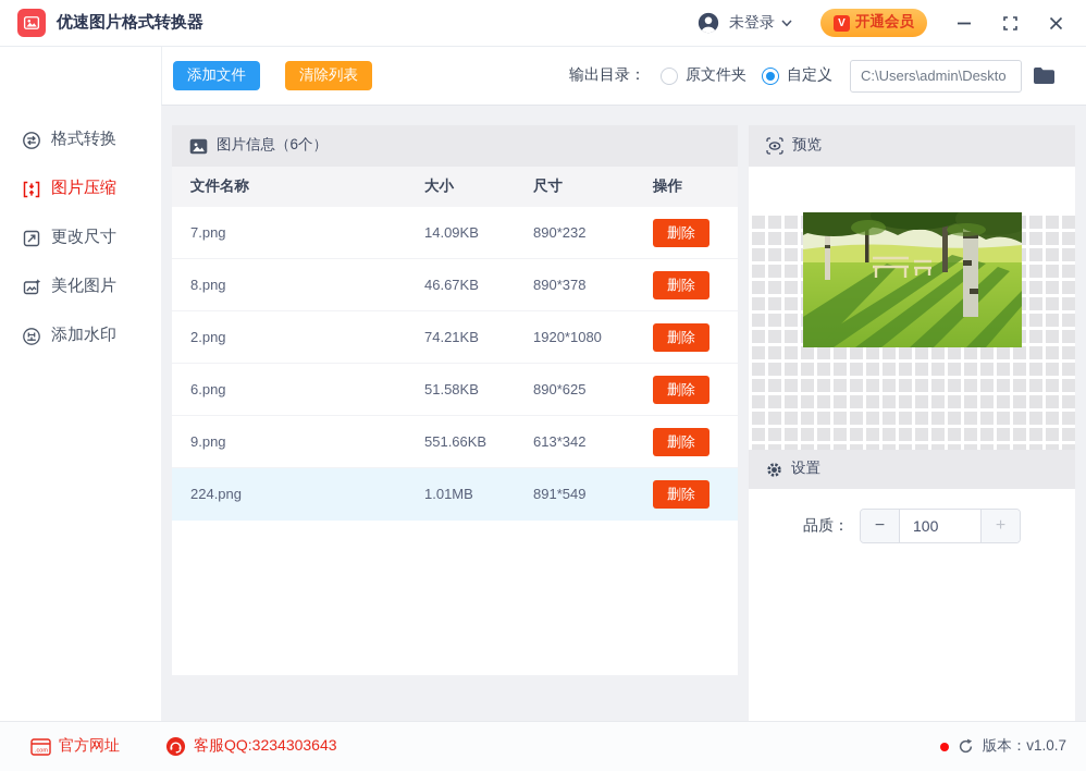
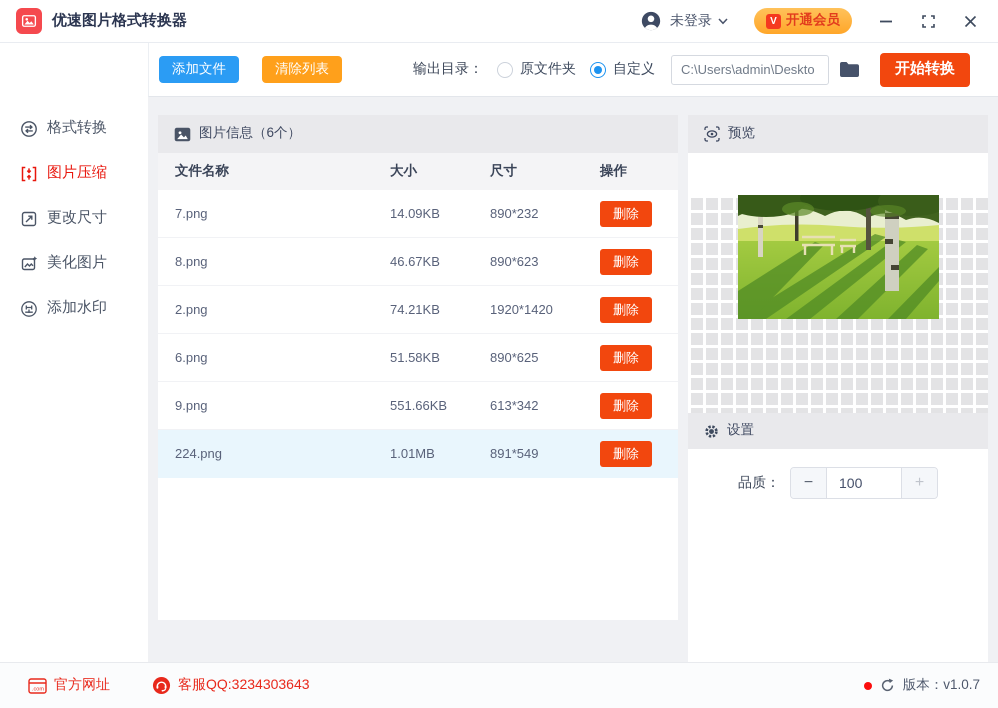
  优速图片格式转换器
  未登录
  V
  开通会员
  添加文件
  清除列表
  输出目录：
  原文件夹
  自定义
  C:\Users\admin\Deskto
+ 开始转换
  格式转换
  图片压缩
  更改尺寸
  美化图片
  添加水印
  图片信息（6个）
  文件名称
  大小
  尺寸
  操作
  7.png
  14.09KB
  890*232
  删除
  8.png
  46.67KB
- 890*378
+ 890*623
  删除
  2.png
  74.21KB
- 1920*1080
+ 1920*1420
  删除
  6.png
  51.58KB
  890*625
  删除
  9.png
  551.66KB
  613*342
  删除
  224.png
  1.01MB
  891*549
  删除
  预览
  设置
  品质：
  −
  100
  +
  官方网址
  客服QQ:3234303643
  版本：v1.0.7
